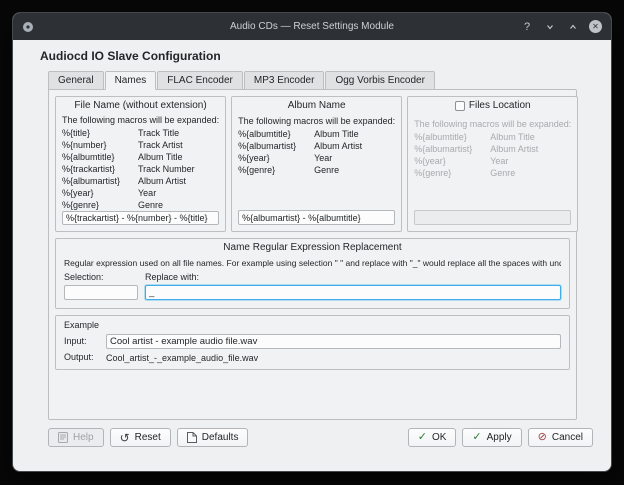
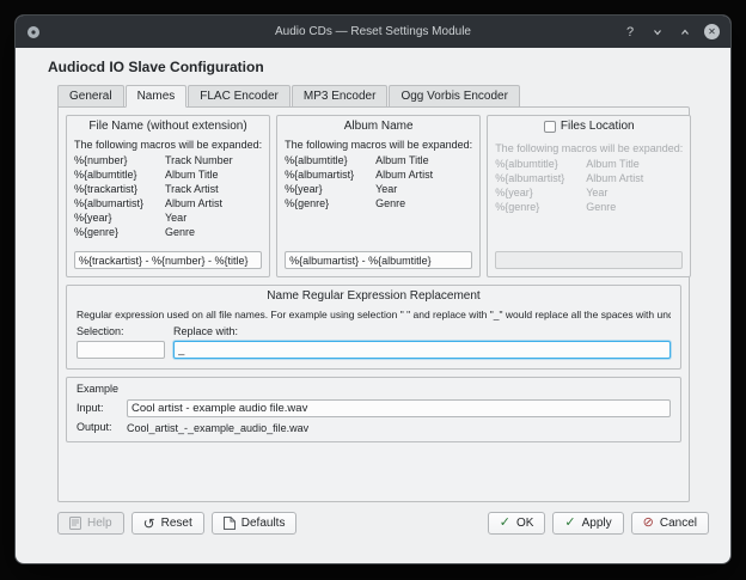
  Audio CDs — Reset Settings Module
  ?
  ✕
  Audiocd IO Slave Configuration
  General
  Names
  FLAC Encoder
  MP3 Encoder
  Ogg Vorbis Encoder
  File Name (without extension)
  The following macros will be expanded:
- %{title}
- Track Title
  %{number}
- Track Artist
+ Track Number
  %{albumtitle}
  Album Title
  %{trackartist}
- Track Number
+ Track Artist
  %{albumartist}
  Album Artist
  %{year}
  Year
  %{genre}
  Genre
  %{trackartist} - %{number} - %{title}
  Album Name
  The following macros will be expanded:
  %{albumtitle}
  Album Title
  %{albumartist}
  Album Artist
  %{year}
  Year
  %{genre}
  Genre
  %{albumartist} - %{albumtitle}
  Files Location
  The following macros will be expanded:
  %{albumtitle}
  Album Title
  %{albumartist}
  Album Artist
  %{year}
  Year
  %{genre}
  Genre
  Name Regular Expression Replacement
  Regular expression used on all file names. For example using selection " " and replace with "_" would replace all the spaces with un
  Selection:
  Replace with:
  _
  Example
  Input:
  Cool artist - example audio file.wav
  Output:
  Cool_artist_-_example_audio_file.wav
  Help
  ↺
  Reset
  Defaults
  ✓
  OK
  ✓
  Apply
  ⊘
  Cancel
